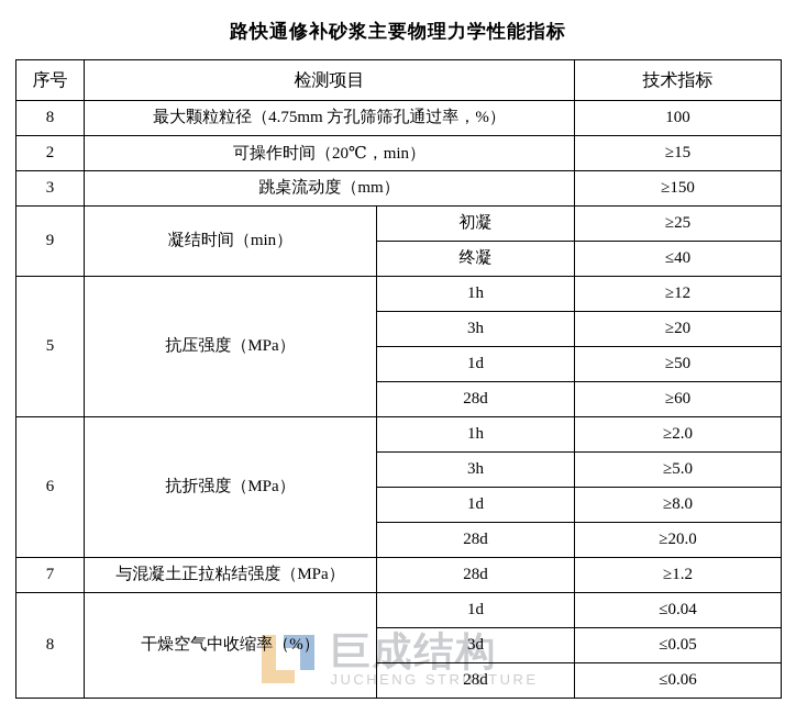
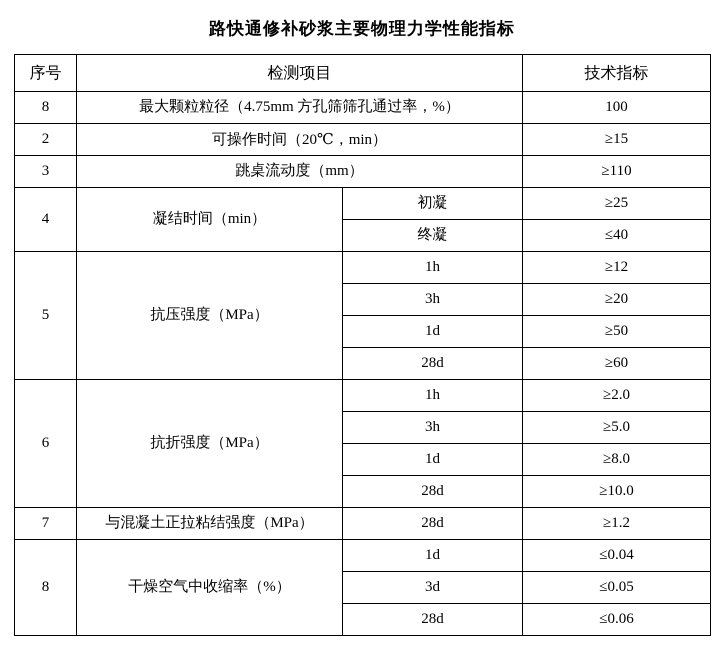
  路快通修补砂浆主要物理力学性能指标
  序号	检测项目	技术指标
  8	最大颗粒粒径（4.75mm 方孔筛筛孔通过率，%）	100
  2	可操作时间（20℃，min）	≥15
- 3	跳桌流动度（mm）	≥150
+ 3	跳桌流动度（mm）	≥110
- 9	凝结时间（min）	初凝	≥25
+ 4	凝结时间（min）	初凝	≥25
  终凝	≤40
  5	抗压强度（MPa）	1h	≥12
  3h	≥20
  1d	≥50
  28d	≥60
  6	抗折强度（MPa）	1h	≥2.0
  3h	≥5.0
  1d	≥8.0
- 28d	≥20.0
+ 28d	≥10.0
  7	与混凝土正拉粘结强度（MPa）	28d	≥1.2
  8	干燥空气中收缩率（%）	1d	≤0.04
  3d	≤0.05
  28d	≤0.06
- 巨成结构
- JUCHENG STRUCTURE
